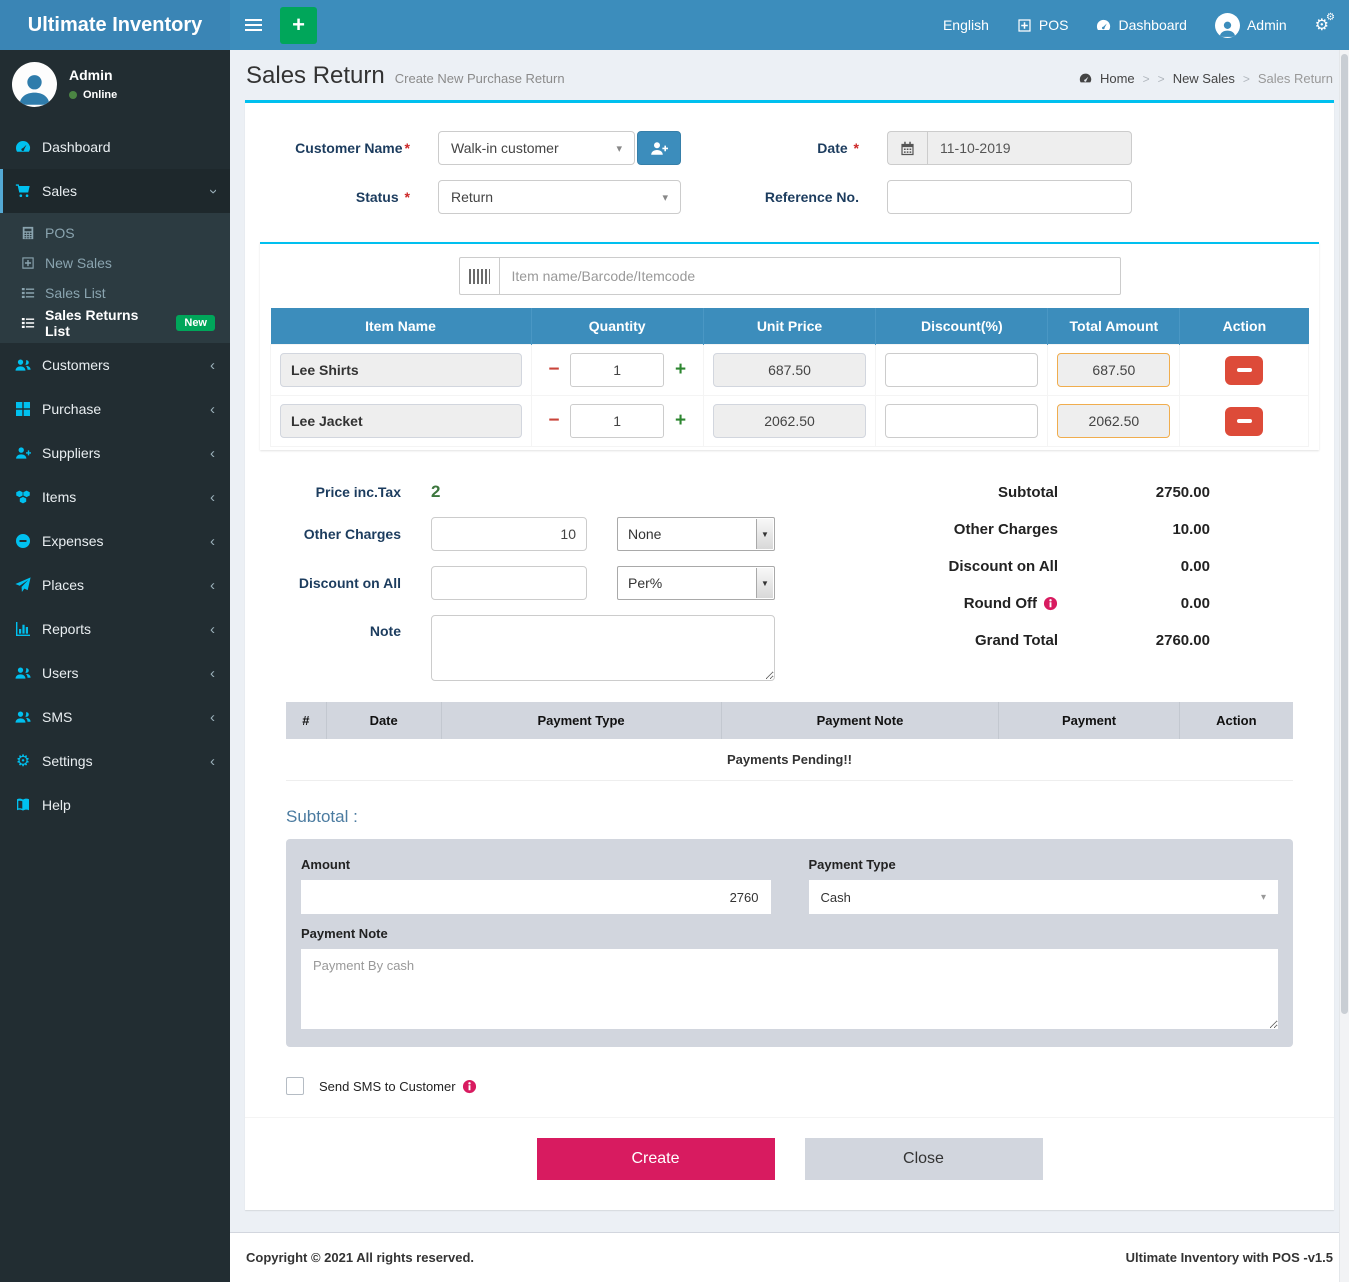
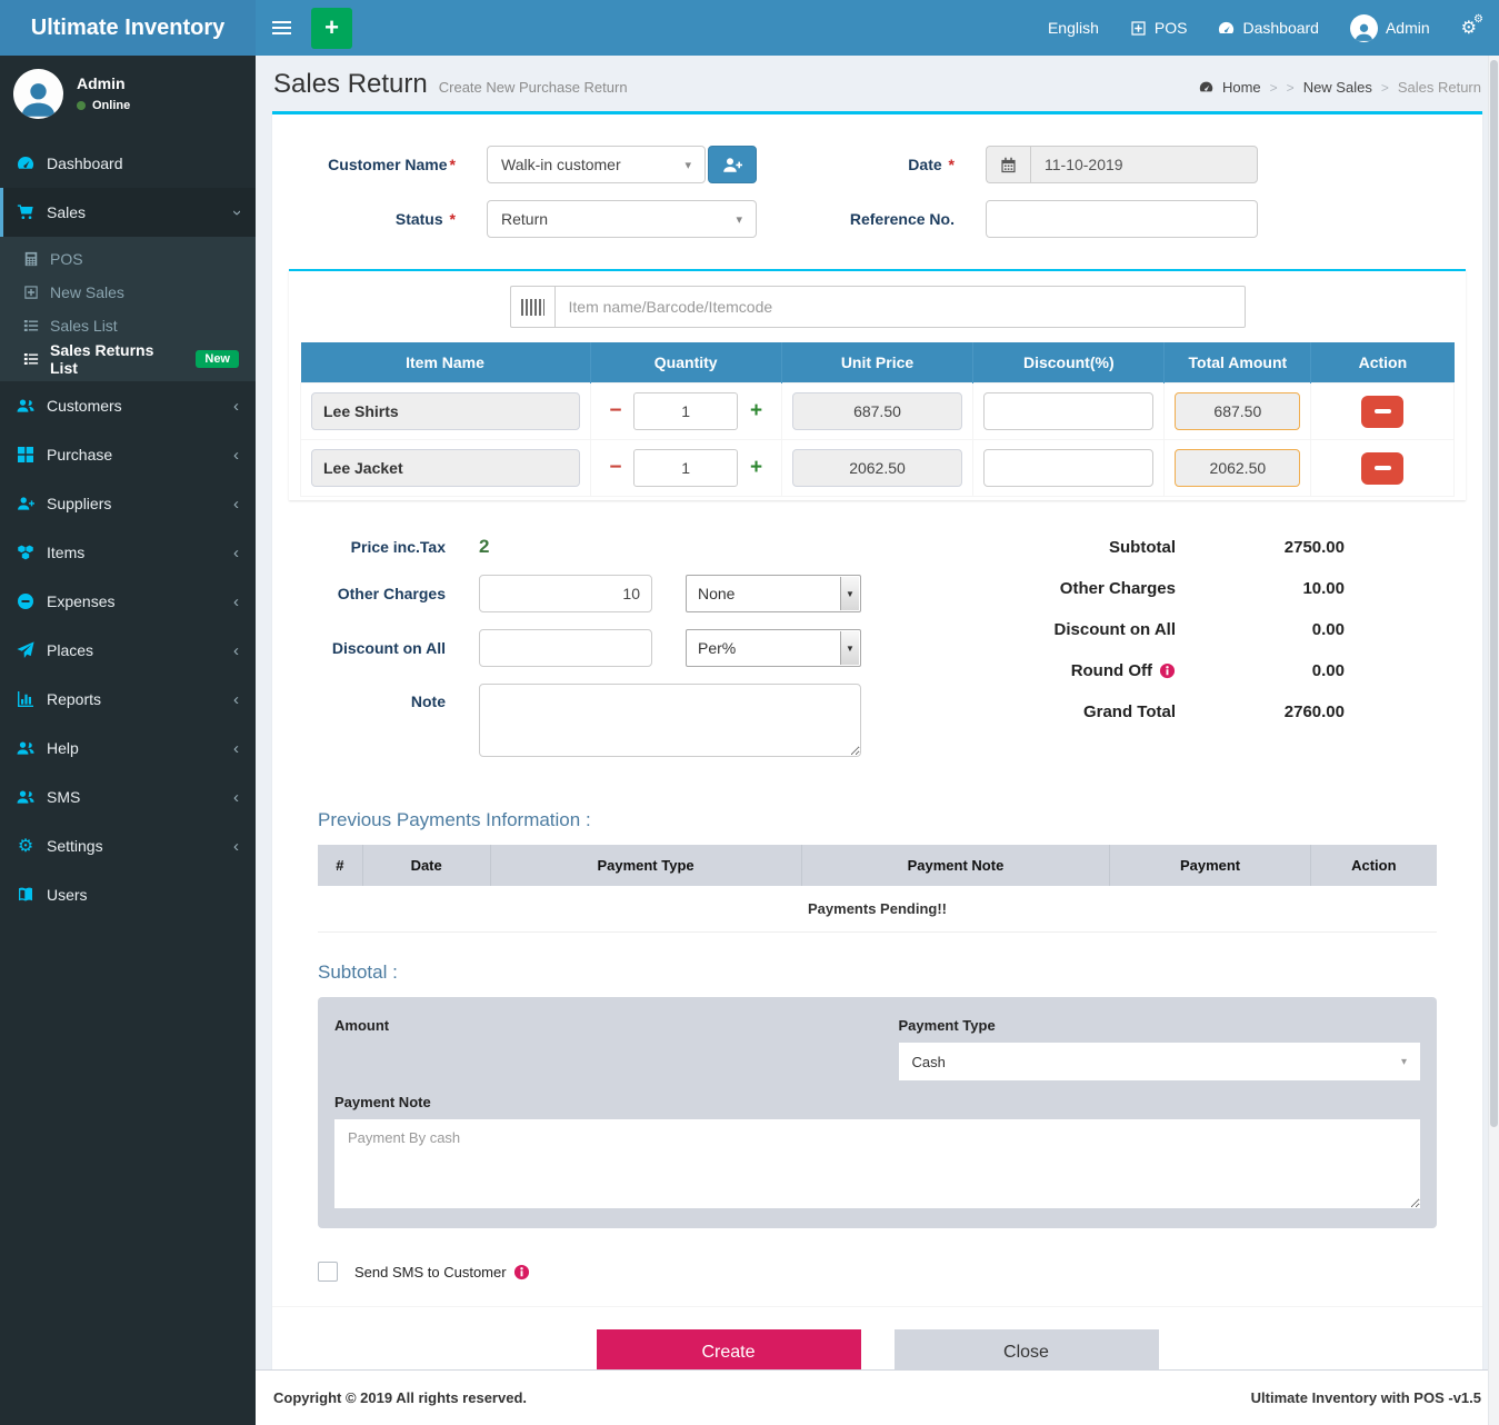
  Ultimate Inventory
  +
  English
  POS
  Dashboard
  Admin
  ⚙
  ⚙
  Admin
  Online
  Dashboard
  Sales
  POS
  New Sales
  Sales List
  Sales Returns List
  New
  Customers
  ‹
  Purchase
  ‹
  Suppliers
  ‹
  Items
  ‹
  Expenses
  ‹
  Places
  ‹
  Reports
  ‹
- Users
+ Help
  ‹
  SMS
  ‹
  ⚙
  Settings
  ‹
- Help
+ Users
  Sales Return
  Create New Purchase Return
  Home
  >
  >
  New Sales
  >
  Sales Return
  Customer Name *
  Walk-in customer
  ▾
  Date *
  11-10-2019
  Status *
  Return
  ▾
  Reference No.
  Item name/Barcode/Itemcode
  Item Name	Quantity	Unit Price	Discount(%)	Total Amount	Action
  Lee Shirts	− 1 +	687.50		687.50
  Lee Jacket	− 1 +	2062.50		2062.50
  Price inc.Tax
  2
  Other Charges
  10
  None
  ▼
  Discount on All
  Per%
  ▼
  Note
  Subtotal
  2750.00
  Other Charges
  10.00
  Discount on All
  0.00
  Round Off
  0.00
  Grand Total
  2760.00
+ Previous Payments Information :
  #	Date	Payment Type	Payment Note	Payment	Action
  Payments Pending!!
  Subtotal :
  Amount
- 2760
  Payment Type
  Cash
  ▾
  Payment Note
  Payment By cash
  Send SMS to Customer
  Create
  Close
- Copyright © 2021 All rights reserved.
+ Copyright © 2019 All rights reserved.
  Ultimate Inventory with POS -v1.5
